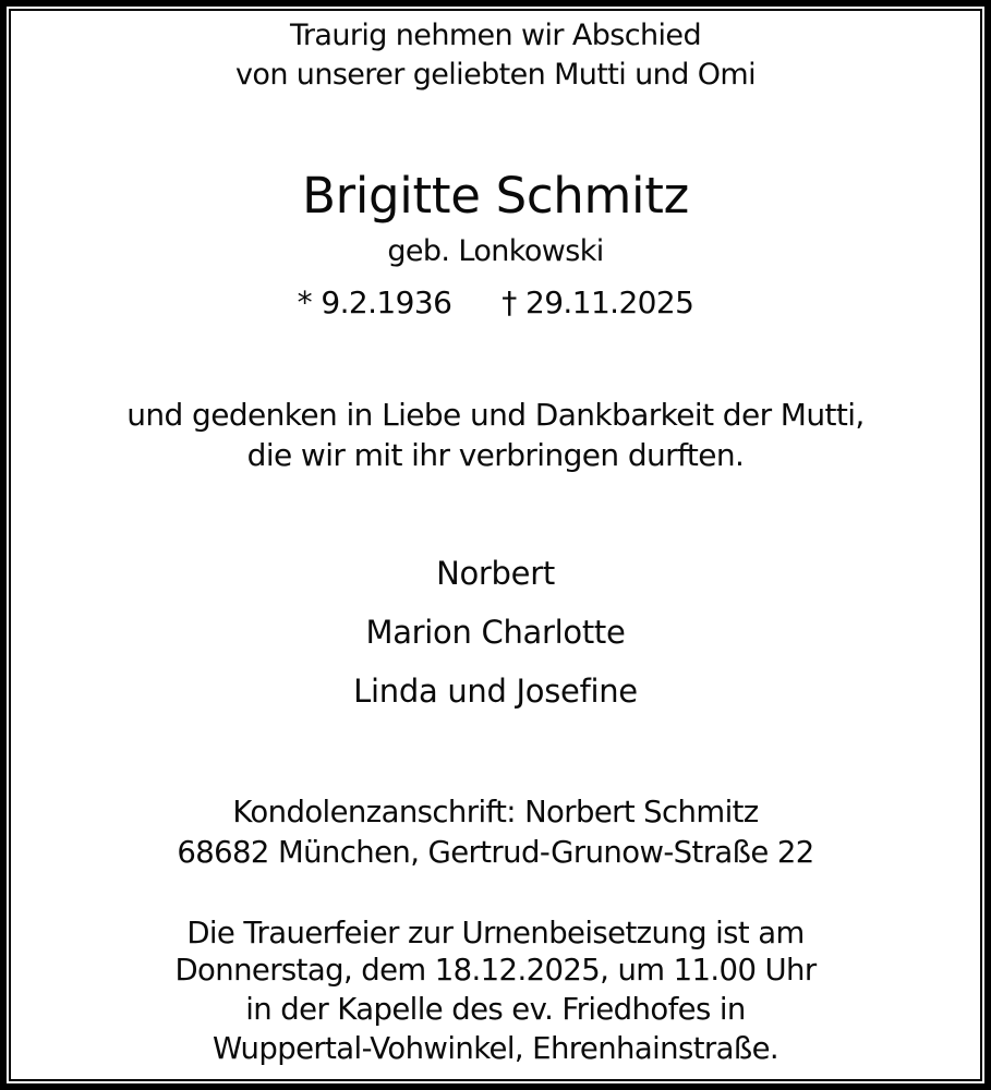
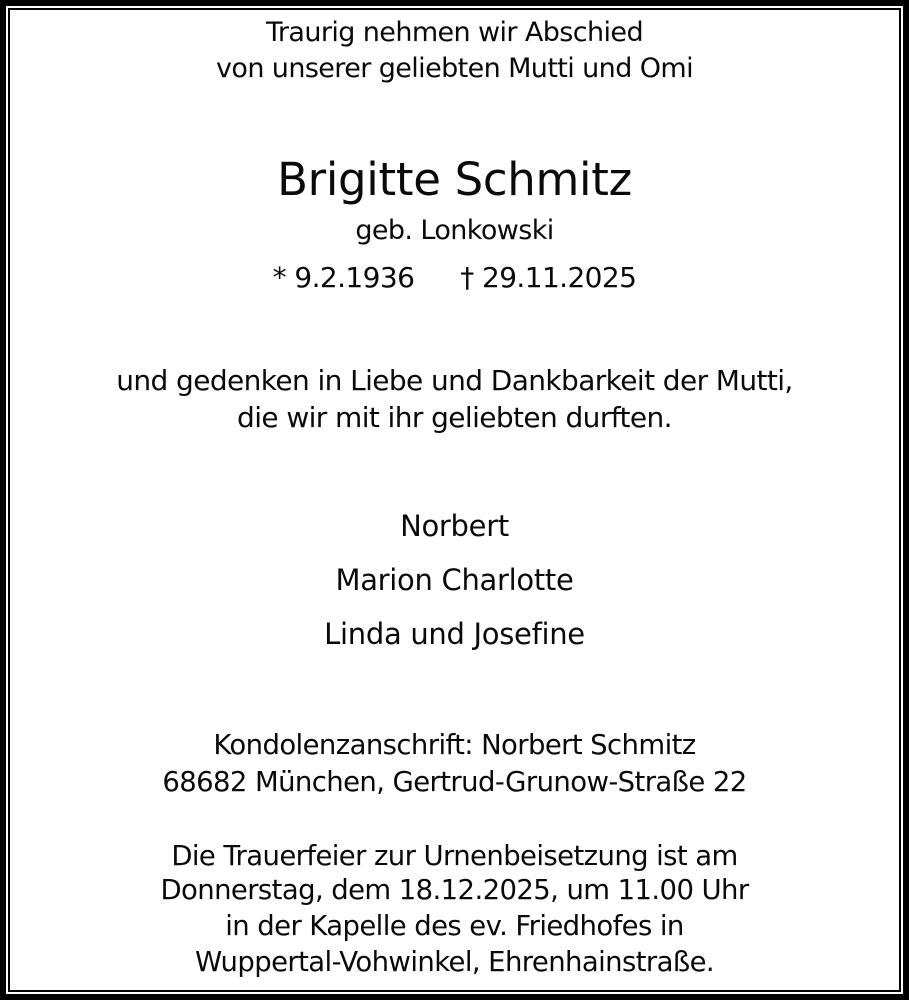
  Traurig nehmen wir Abschied
  von unserer geliebten Mutti und Omi
  Brigitte Schmitz
  geb. Lonkowski
  * 9.2.1936 † 29.11.2025
  und gedenken in Liebe und Dankbarkeit der Mutti,
- die wir mit ihr verbringen durften.
+ die wir mit ihr geliebten durften.
  Norbert
  Marion Charlotte
  Linda und Josefine
  Kondolenzanschrift: Norbert Schmitz
  68682 München, Gertrud-Grunow-Straße 22
  Die Trauerfeier zur Urnenbeisetzung ist am
  Donnerstag, dem 18.12.2025, um 11.00 Uhr
  in der Kapelle des ev. Friedhofes in
  Wuppertal-Vohwinkel, Ehrenhainstraße.
